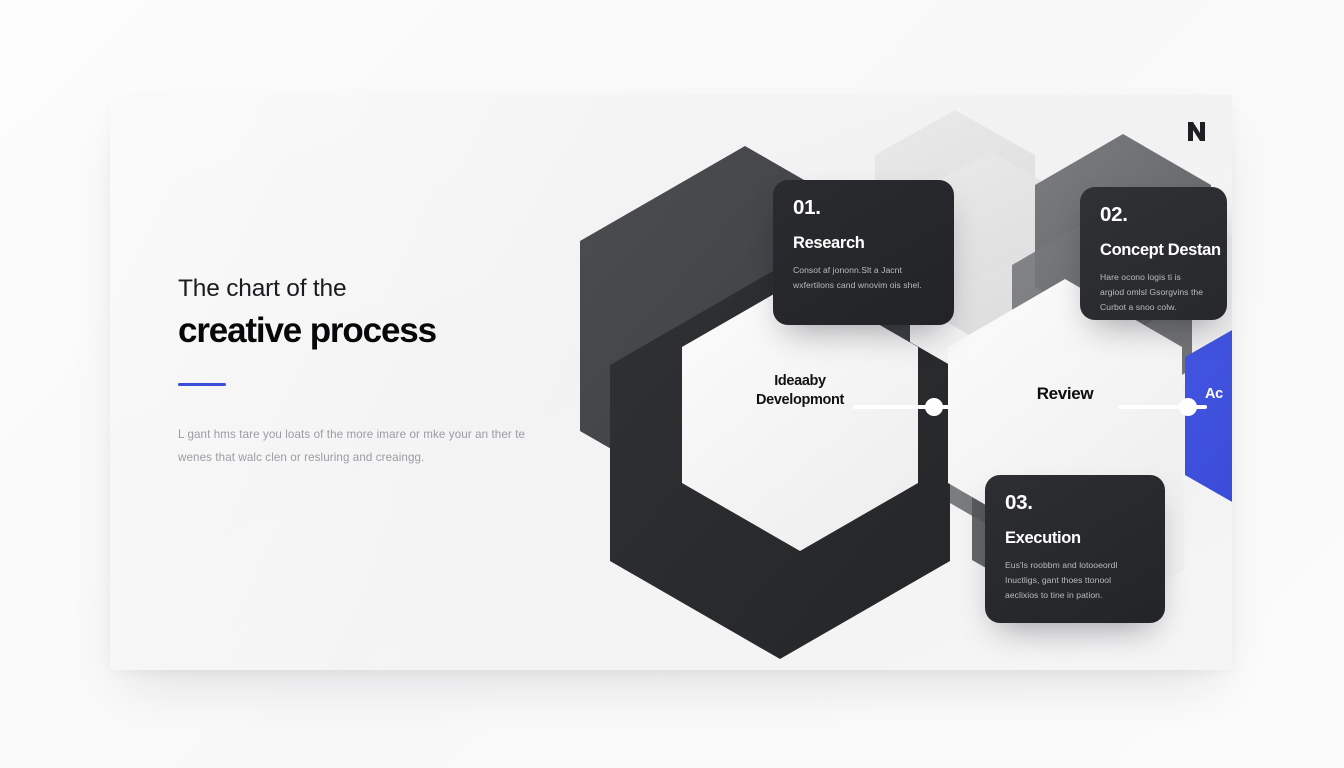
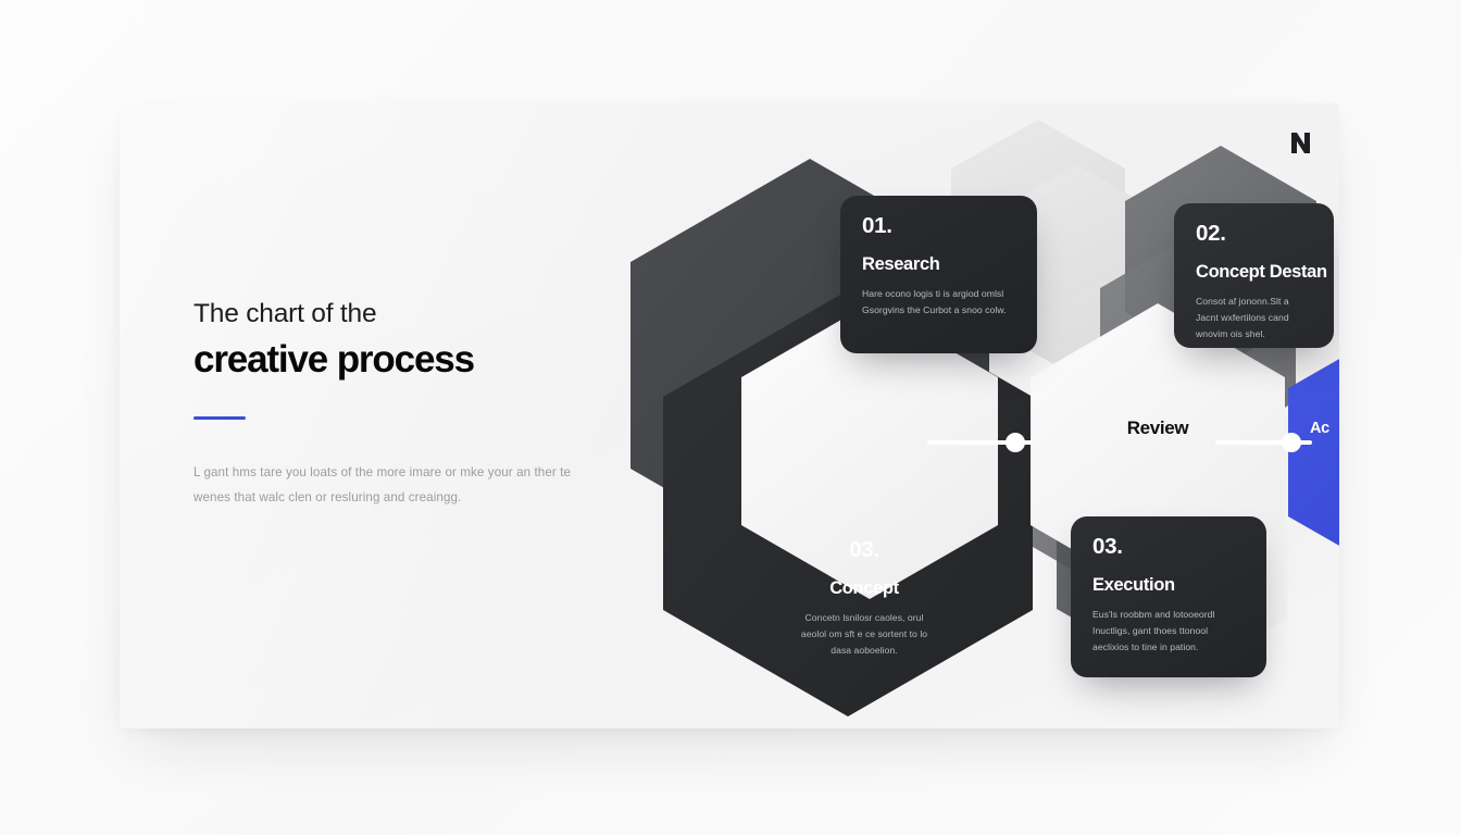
- Ideaaby
- Developmont
  Review
  Ac
  01.
  Research
- Consot af jononn.Slt a Jacnt wxfertilons cand wnovim ois shel.
+ Hare ocono logis ti is argiod omlsl Gsorgvins the Curbot a snoo colw.
  02.
  Concept Destan
- Hare ocono logis ti is argiod omlsl Gsorgvins the Curbot a snoo colw.
+ Consot af jononn.Slt a Jacnt wxfertilons cand wnovim ois shel.
+ Concept
+ Concetn lsnilosr caoles, orul aeolol om sft e ce sortent to lo dasa aoboelion.
  03.
  Execution
  Eus'ls roobbm and lotooeordl Inuctligs, gant thoes ttonool aeclixios to tine in pation.
  The chart of the
  creative process
  L gant hms tare you loats of the more imare or mke your an ther te wenes that walc clen or resluring and creaingg.
